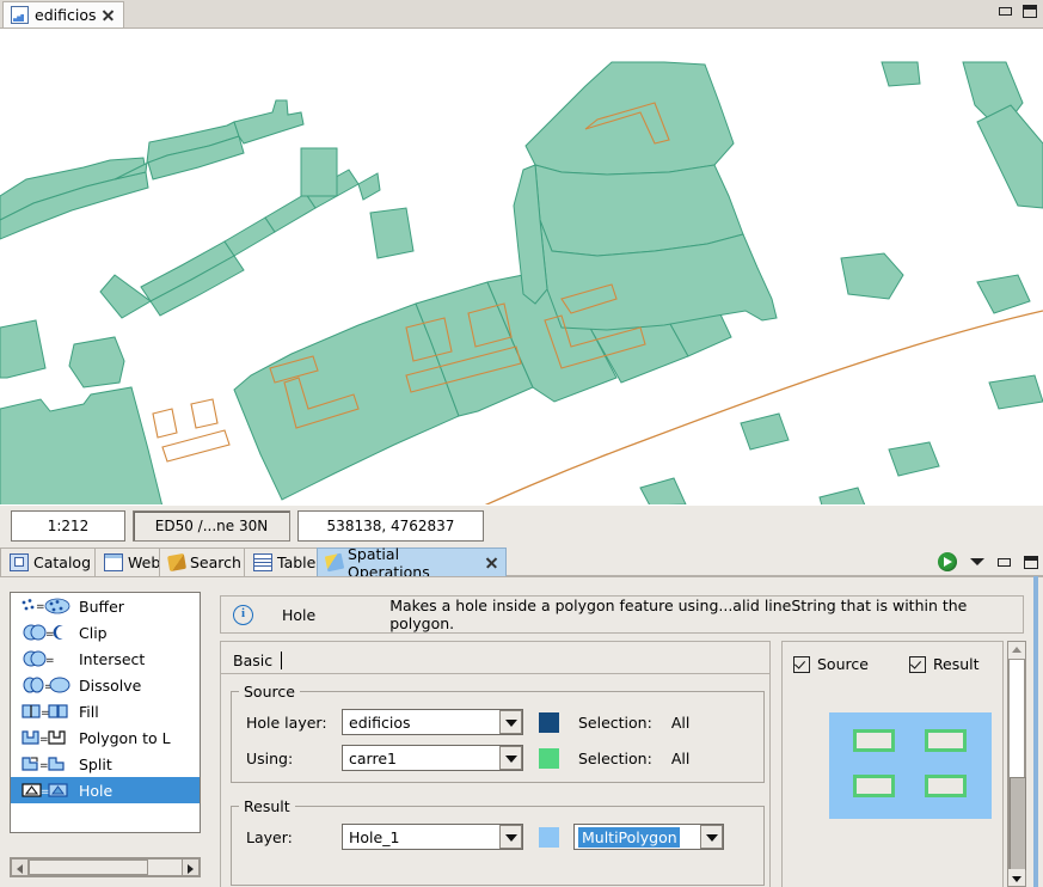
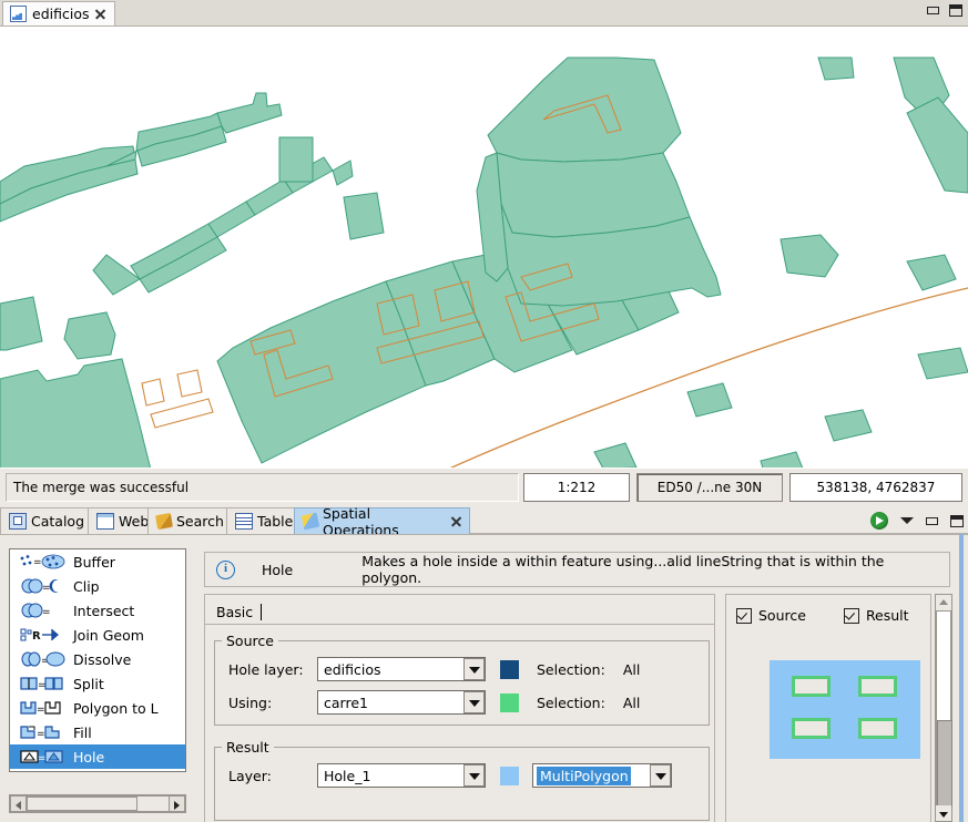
  edificios
+ The merge was successful
  1:212
  ED50 /...ne 30N
  538138, 4762837
  Catalog
  Web
  Search
  Table
  Spatial Operations
  =
  Buffer
  =
  Clip
  =
  Intersect
+ R
+ Join Geom
  =
  Dissolve
  =
- Fill
+ Split
  =
  Polygon to L
  =
- Split
+ Fill
  =
  Hole
  i
  Hole
- Makes a hole inside a polygon feature using...alid lineString that is within the polygon.
+ Makes a hole inside a within feature using...alid lineString that is within the polygon.
  Basic
  Source
  Hole layer:
  edificios
  Selection: All
  Using:
  carre1
  Selection: All
  Result
  Layer:
  Hole_1
  MultiPolygon
  Source
  Result
